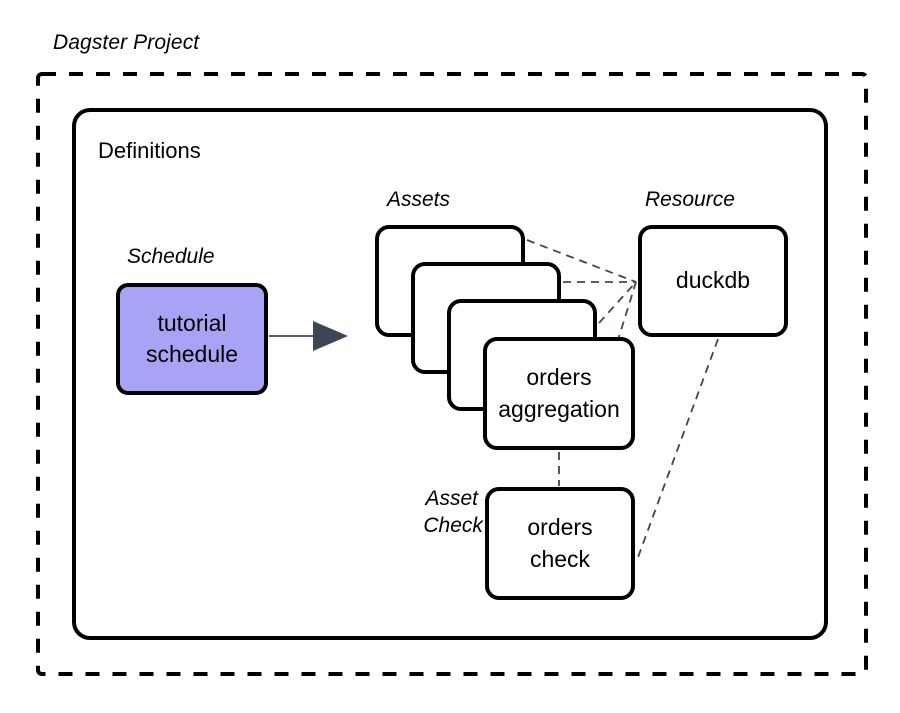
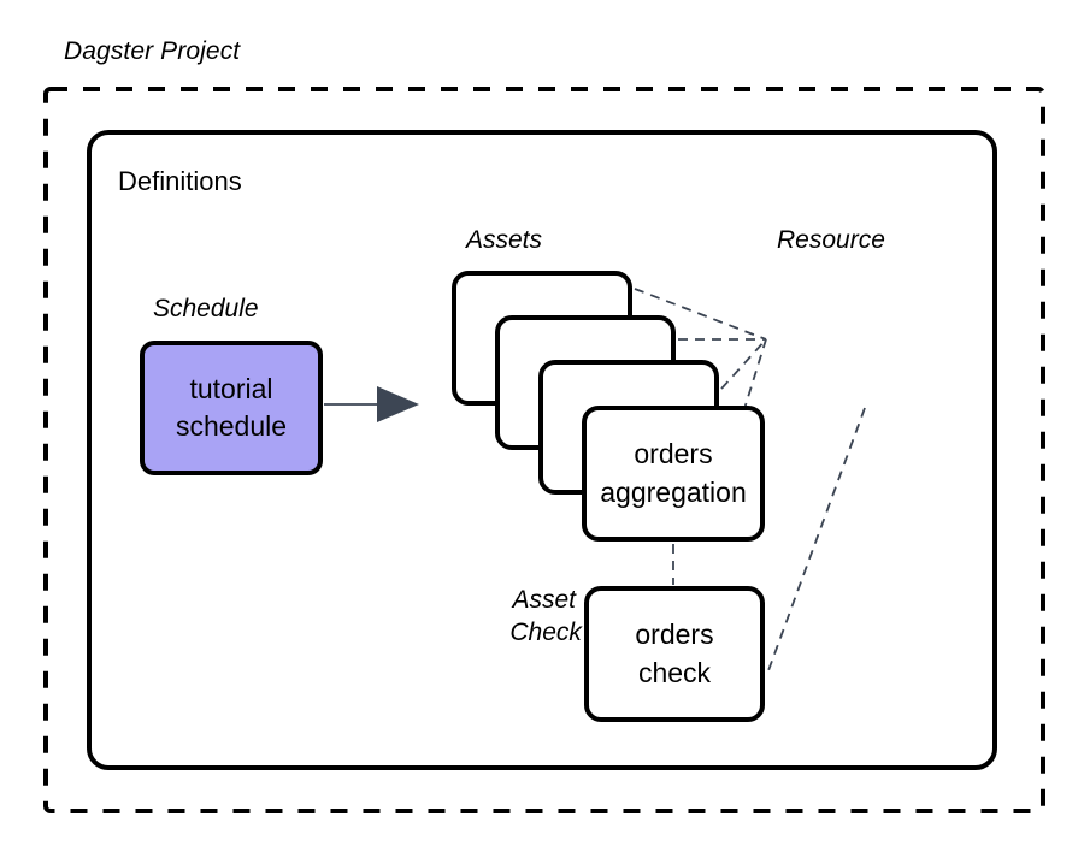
  Dagster Project
  Definitions
  Assets
  Resource
  Schedule
  Asset Check
  tutorial
  schedule
  orders
  aggregation
- duckdb
  orders
  check
